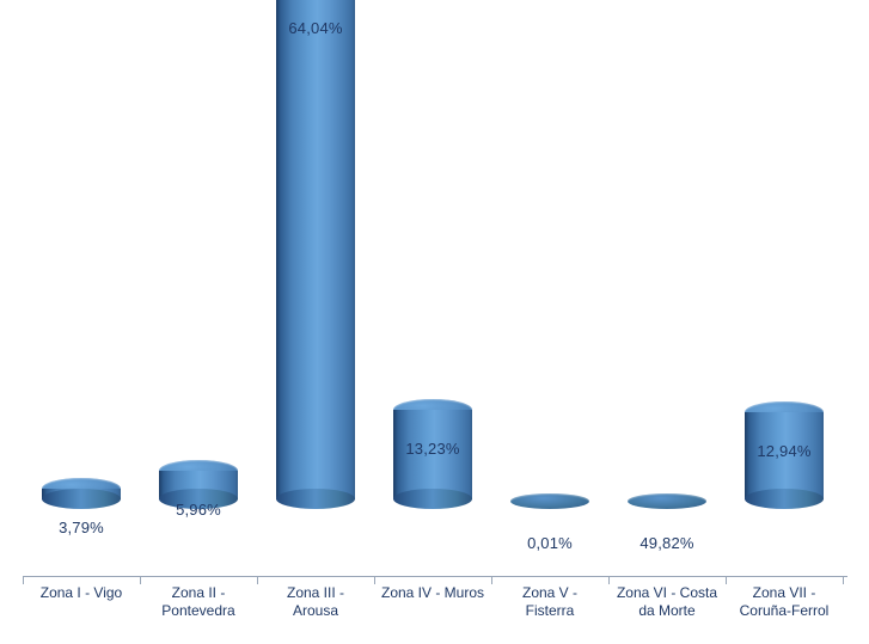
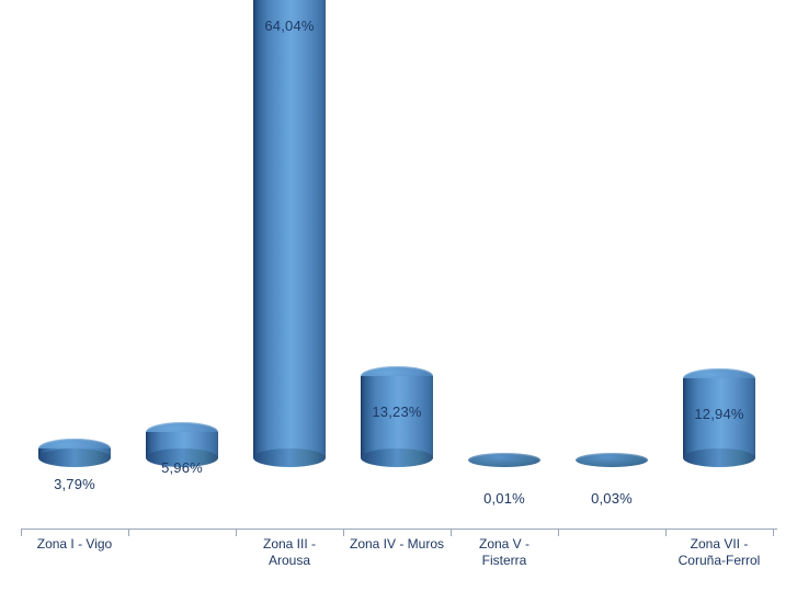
  3,79%
  5,96%
  64,04%
  13,23%
  0,01%
- 49,82%
+ 0,03%
  12,94%
  Zona I - Vigo
- Zona II -
- Pontevedra
  Zona III -
  Arousa
  Zona IV - Muros
  Zona V -
  Fisterra
- Zona VI - Costa
- da Morte
  Zona VII -
  Coruña-Ferrol
